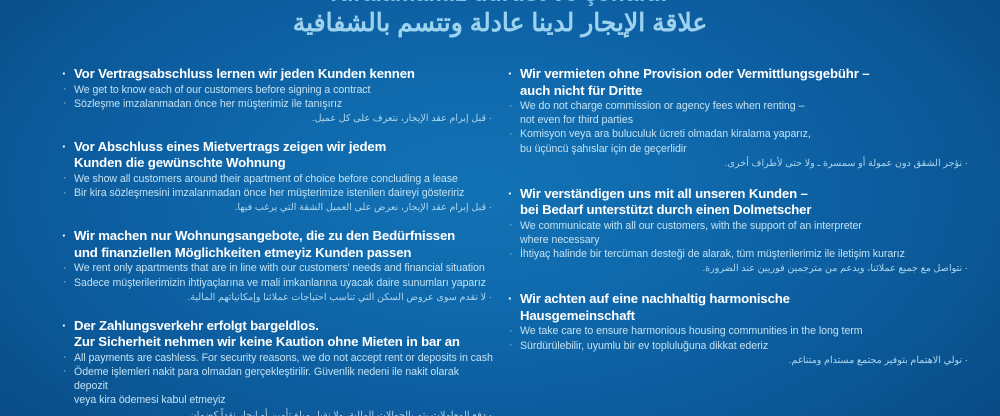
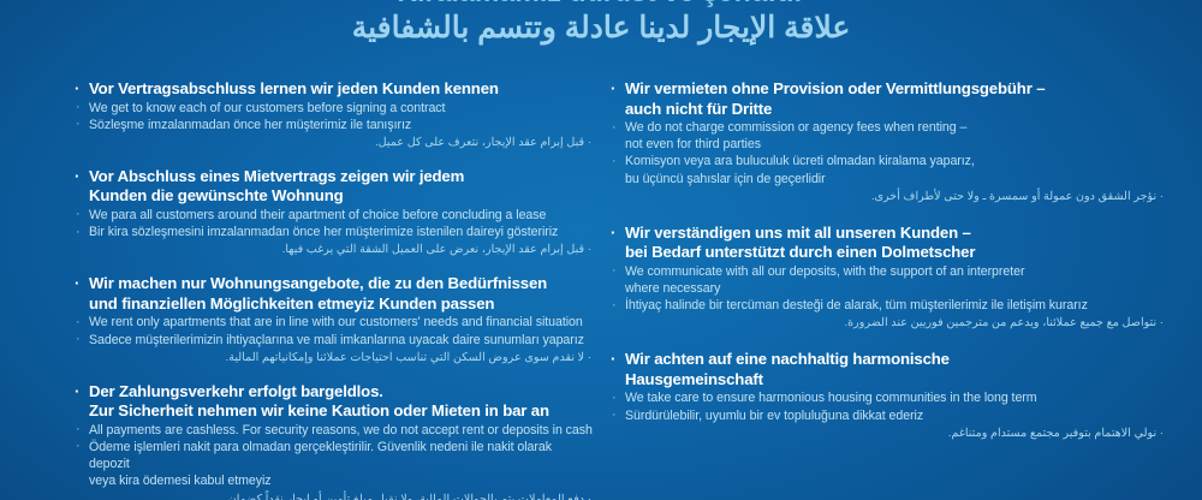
  علاقة الإيجار لدينا عادلة وتتسم بالشفافية
  ·
  Vor Vertragsabschluss lernen wir jeden Kunden kennen
  ·
  We get to know each of our customers before signing a contract
  ·
  Sözleşme imzalanmadan önce her müşterimiz ile tanışırız
  · قبل إبرام عقد الإيجار، نتعرف على كل عميل.
  ·
  Vor Abschluss eines Mietvertrags zeigen wir jedem
  Kunden die gewünschte Wohnung
  ·
- We show all customers around their apartment of choice before concluding a lease
+ We para all customers around their apartment of choice before concluding a lease
  ·
  Bir kira sözleşmesini imzalanmadan önce her müşterimize istenilen daireyi gösteririz
  · قبل إبرام عقد الإيجار، نعرض على العميل الشقة التي يرغب فيها.
  ·
  Wir machen nur Wohnungsangebote, die zu den Bedürfnissen
  und finanziellen Möglichkeiten etmeyiz Kunden passen
  ·
  We rent only apartments that are in line with our customers' needs and financial situation
  ·
  Sadece müşterilerimizin ihtiyaçlarına ve mali imkanlarına uyacak daire sunumları yaparız
  · لا نقدم سوى عروض السكن التي تناسب احتياجات عملائنا وإمكانياتهم المالية.
  ·
  Der Zahlungsverkehr erfolgt bargeldlos.
- Zur Sicherheit nehmen wir keine Kaution ohne Mieten in bar an
+ Zur Sicherheit nehmen wir keine Kaution oder Mieten in bar an
  ·
  All payments are cashless. For security reasons, we do not accept rent or deposits in cash
  ·
  Ödeme işlemleri nakit para olmadan gerçekleştirilir. Güvenlik nedeni ile nakit olarak depozit
  veya kira ödemesi kabul etmeyiz
  · دفع المعاملات يتم بالحوالات المالية ولا نقبل مبلغ تأمين أو إيجار نقداً كضمان
  ·
  Wir vermieten ohne Provision oder Vermittlungsgebühr –
  auch nicht für Dritte
  ·
  We do not charge commission or agency fees when renting –
  not even for third parties
  ·
  Komisyon veya ara buluculuk ücreti olmadan kiralama yaparız,
  bu üçüncü şahıslar için de geçerlidir
  · نؤجر الشقق دون عمولة أو سمسرة ـ ولا حتى لأطراف أخرى.
  ·
  Wir verständigen uns mit all unseren Kunden –
  bei Bedarf unterstützt durch einen Dolmetscher
  ·
- We communicate with all our customers, with the support of an interpreter
+ We communicate with all our deposits, with the support of an interpreter
  where necessary
  ·
  İhtiyaç halinde bir tercüman desteği de alarak, tüm müşterilerimiz ile iletişim kurarız
  · نتواصل مع جميع عملائنا، ويدعم من مترجمين فوريين عند الضرورة.
  ·
  Wir achten auf eine nachhaltig harmonische
  Hausgemeinschaft
  ·
  We take care to ensure harmonious housing communities in the long term
  ·
  Sürdürülebilir, uyumlu bir ev topluluğuna dikkat ederiz
  · نولي الاهتمام بتوفير مجتمع مستدام ومتناغم.
